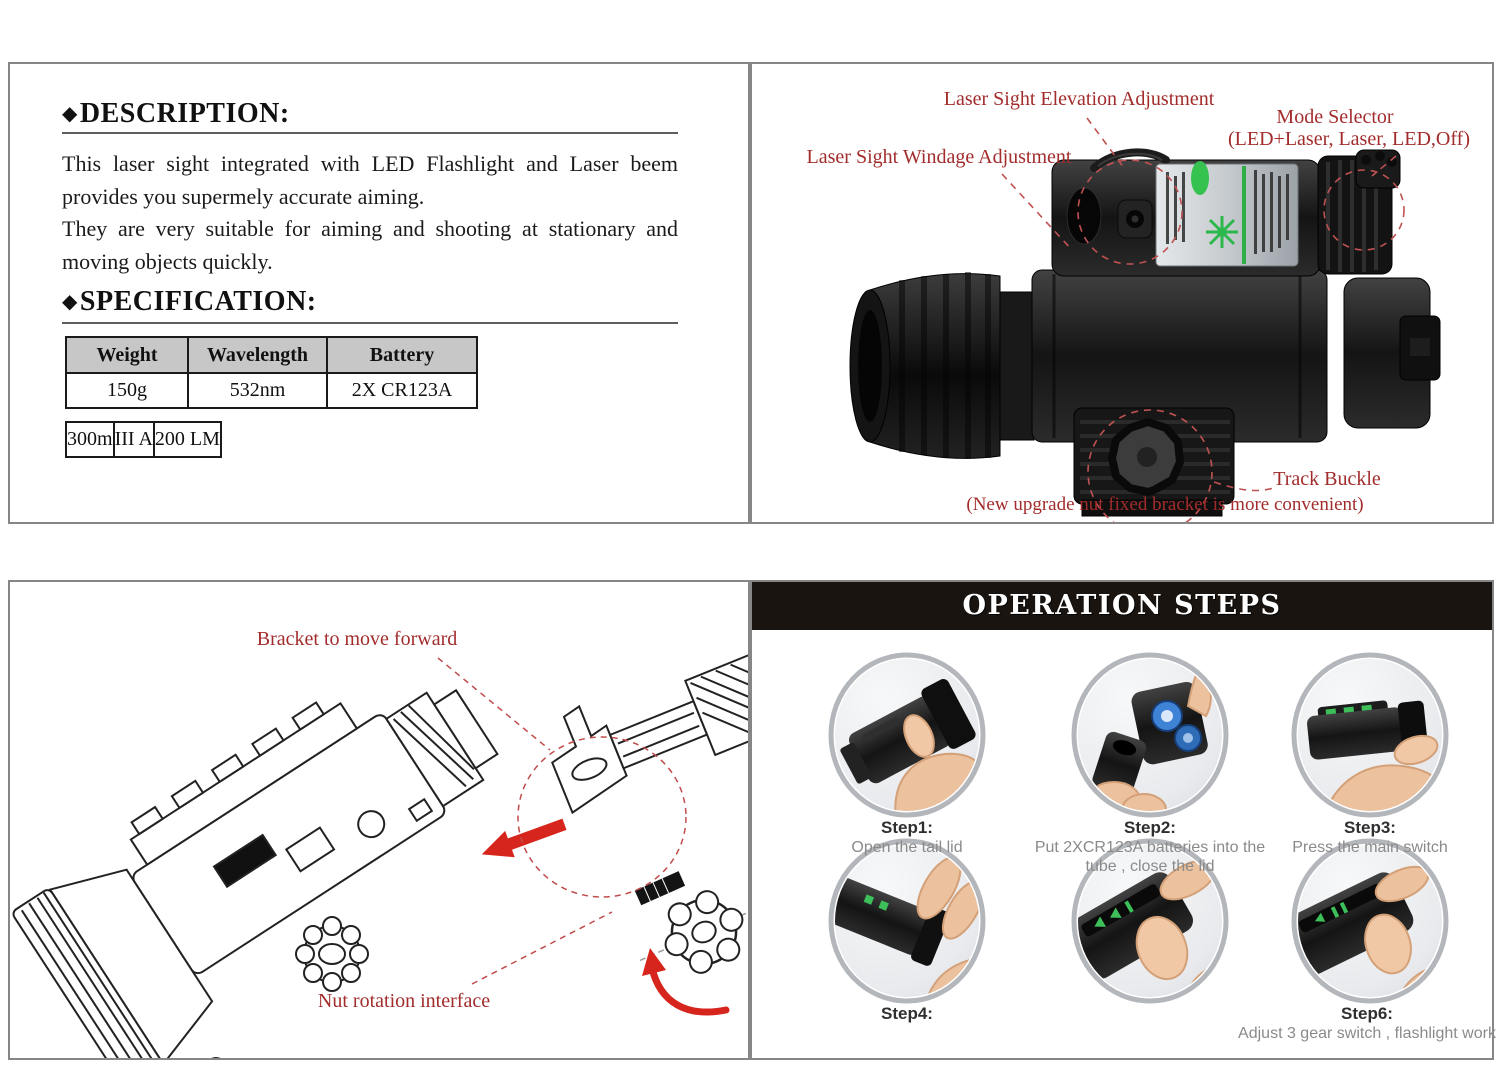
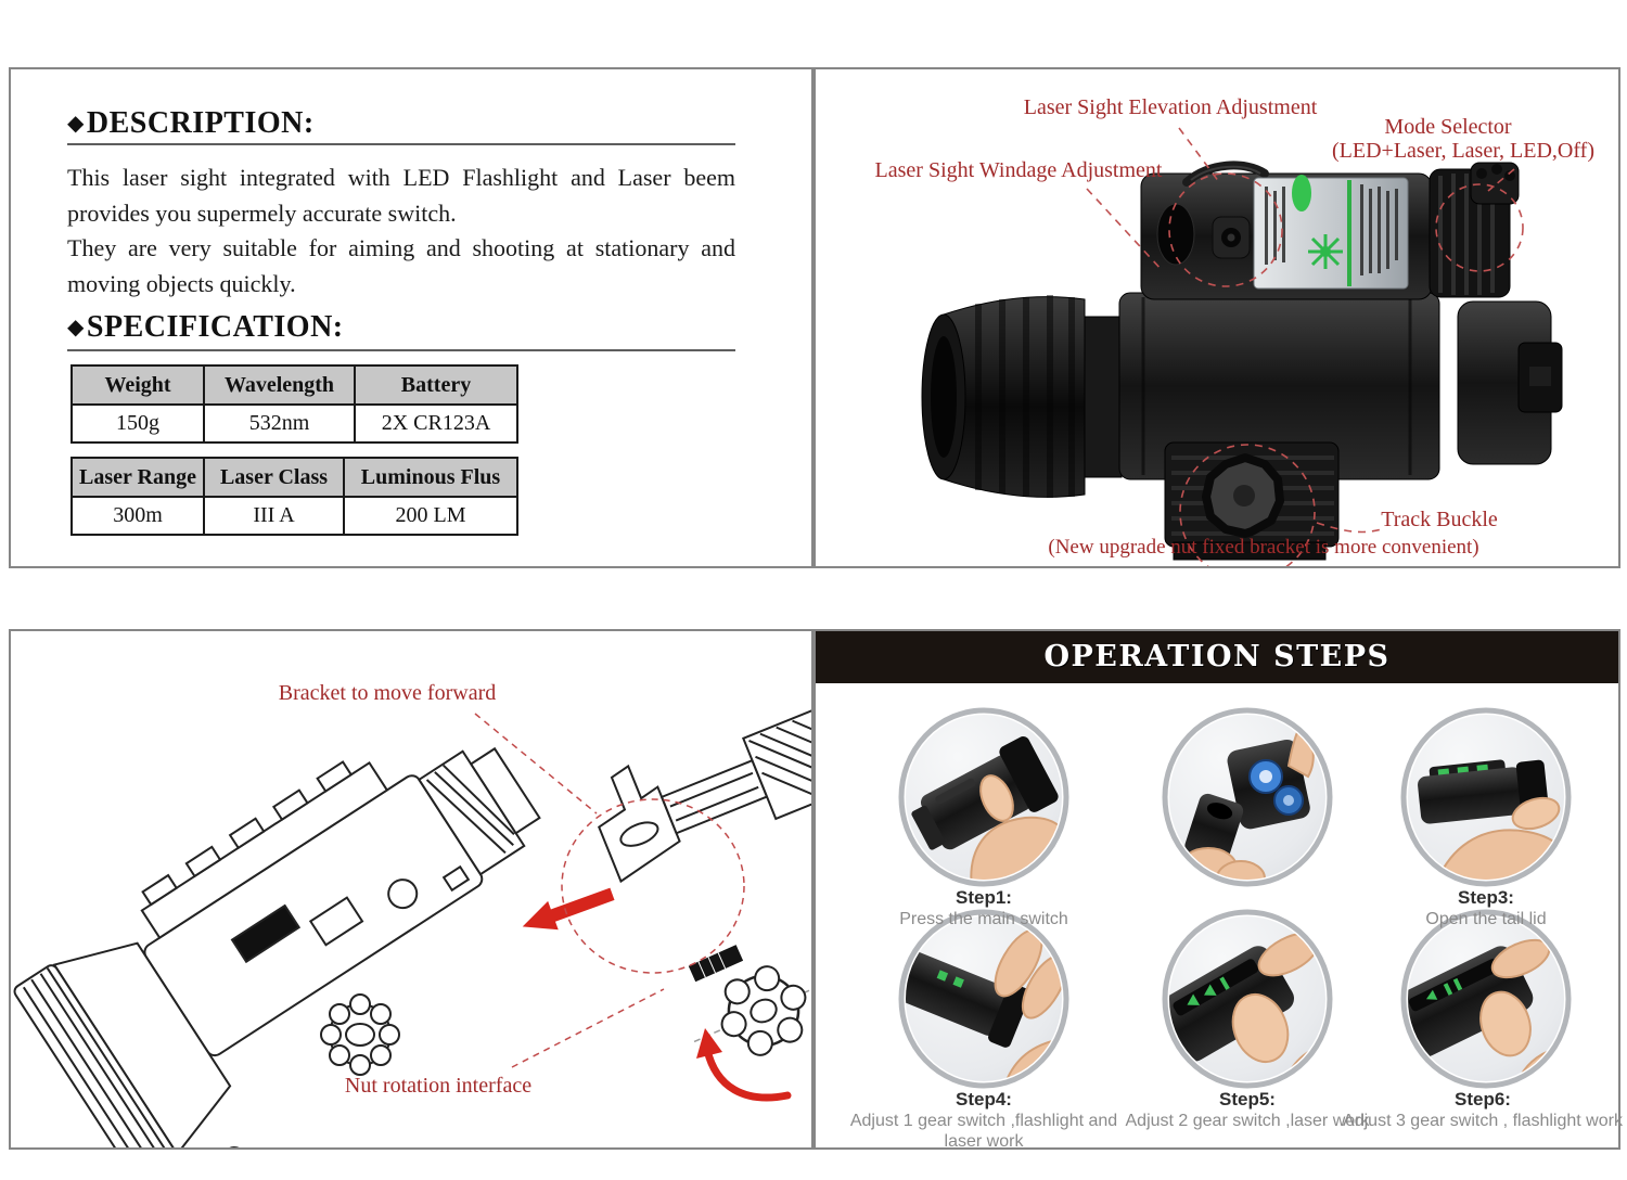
  ◆DESCRIPTION:
- This laser sight integrated with LED Flashlight and Laser beem provides you supermely accurate aiming.
+ This laser sight integrated with LED Flashlight and Laser beem provides you supermely accurate switch.
  They are very suitable for aiming and shooting at stationary and moving objects quickly.
  ◆SPECIFICATION:
  Weight	Wavelength	Battery
  150g	532nm	2X CR123A
+ Laser Range	Laser Class	Luminous Flus
  300m	III A	200 LM
  Laser Sight Elevation Adjustment
  Mode Selector
  (LED+Laser, Laser, LED,Off)
  Laser Sight Windage Adjustment
  Track Buckle
  (New upgrade nut fixed bracket is more convenient)
  Bracket to move forward
  Nut rotation interface
  OPERATION STEPS
  Step1:
- Open the tail lid
+ Press the main switch
- Step2:
- Put 2XCR123A batteries into the tube , close the lid
  Step3:
- Press the main switch
+ Open the tail lid
  Step4:
+ Adjust 1 gear switch ,flashlight and laser work
+ Step5:
+ Adjust 2 gear switch ,laser work
  Step6:
  Adjust 3 gear switch , flashlight work
